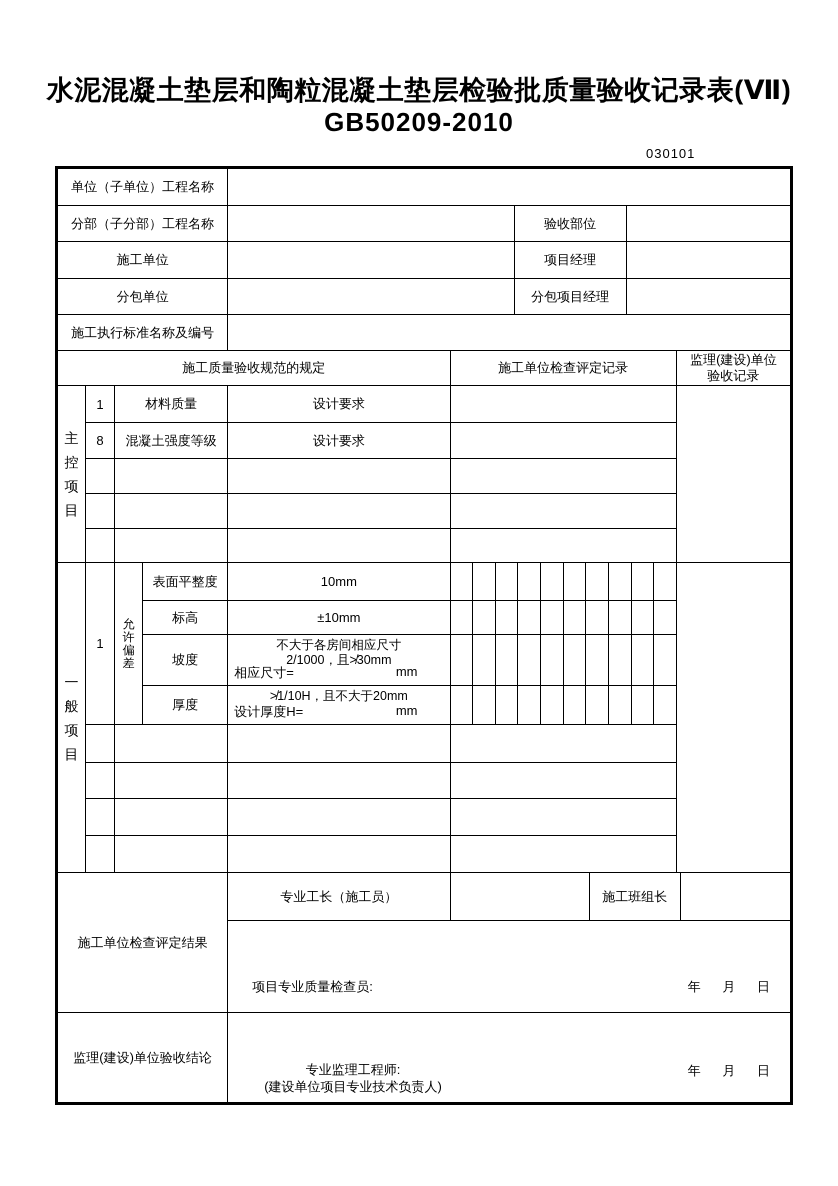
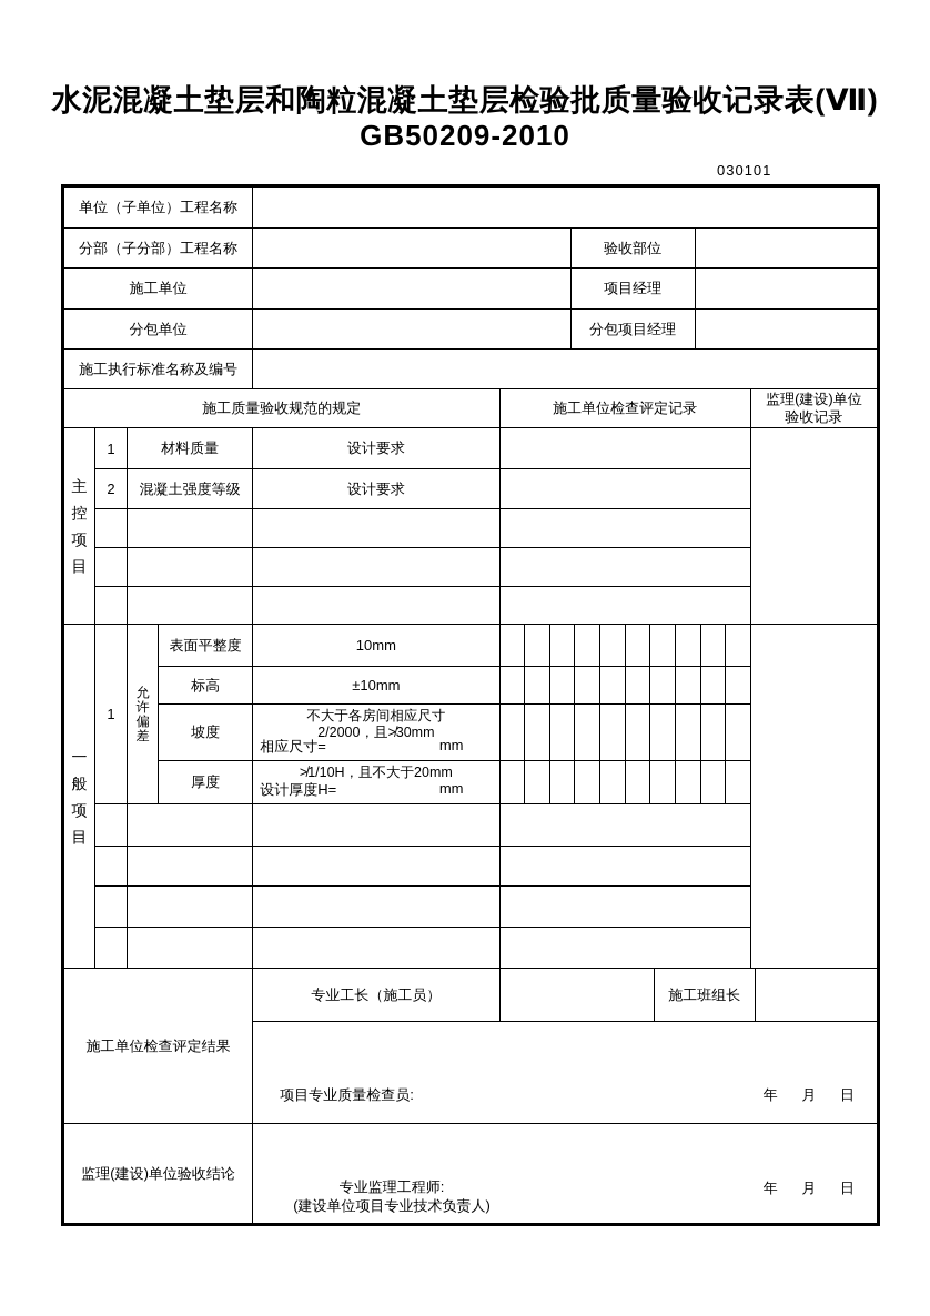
  水泥混凝土垫层和陶粒混凝土垫层检验批质量验收记录表(Ⅶ)
  GB50209-2010
  030101
  单位（子单位）工程名称
  分部（子分部）工程名称		验收部位
  施工单位		项目经理
  分包单位		分包项目经理
  施工执行标准名称及编号
  施工质量验收规范的规定	施工单位检查评定记录	监理(建设)单位 验收记录
  主控项目	1	材料质量	设计要求
- 8	混凝土强度等级	设计要求
+ 2	混凝土强度等级	设计要求
  一般项目	1	允许偏差	表面平整度	10mm
  标高	±10mm
- 坡度	不大于各房间相应尺寸 2/1000，且≯30mm 相应尺寸= mm
+ 坡度	不大于各房间相应尺寸 2/2000，且≯30mm 相应尺寸= mm
  厚度	≯1/10H，且不大于20mm 设计厚度H= mm
  施工单位检查评定结果	专业工长（施工员）		施工班组长
  项目专业质量检查员: 年 月 日
  监理(建设)单位验收结论	专业监理工程师: (建设单位项目专业技术负责人) 年 月 日
